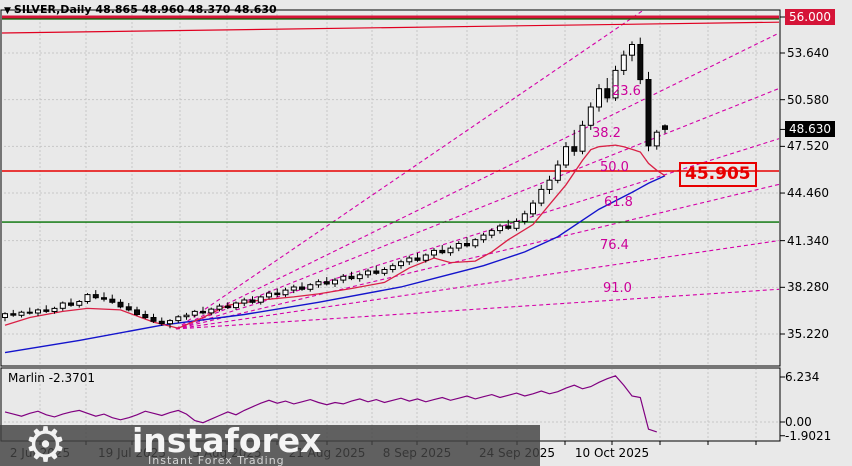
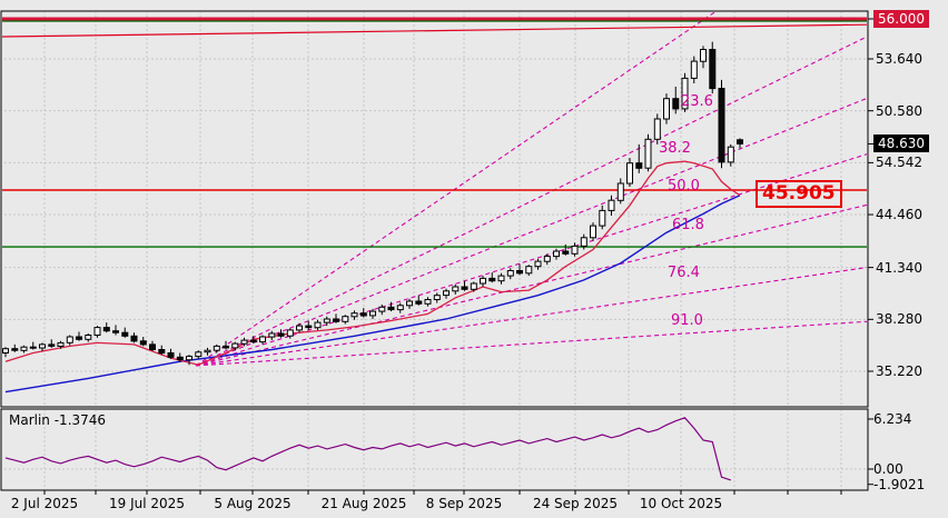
- ▼ SILVER,Daily 48.865 48.960 48.370 48.630
- Marlin -2.3701
+ Marlin -1.3746
  45.905
  56.000
  53.640
  50.580
  48.630
- 47.520
+ 54.542
  44.460
  41.340
  38.280
  35.220
  6.234
  0.00
  -1.9021
  2 Jul 2025
  19 Jul 2025
  5 Aug 2025
  21 Aug 2025
  8 Sep 2025
  24 Sep 2025
  10 Oct 2025
  23.6
  38.2
  50.0
  61.8
  76.4
  91.0
- ⚙
- instaforex
- Instant Forex Trading
